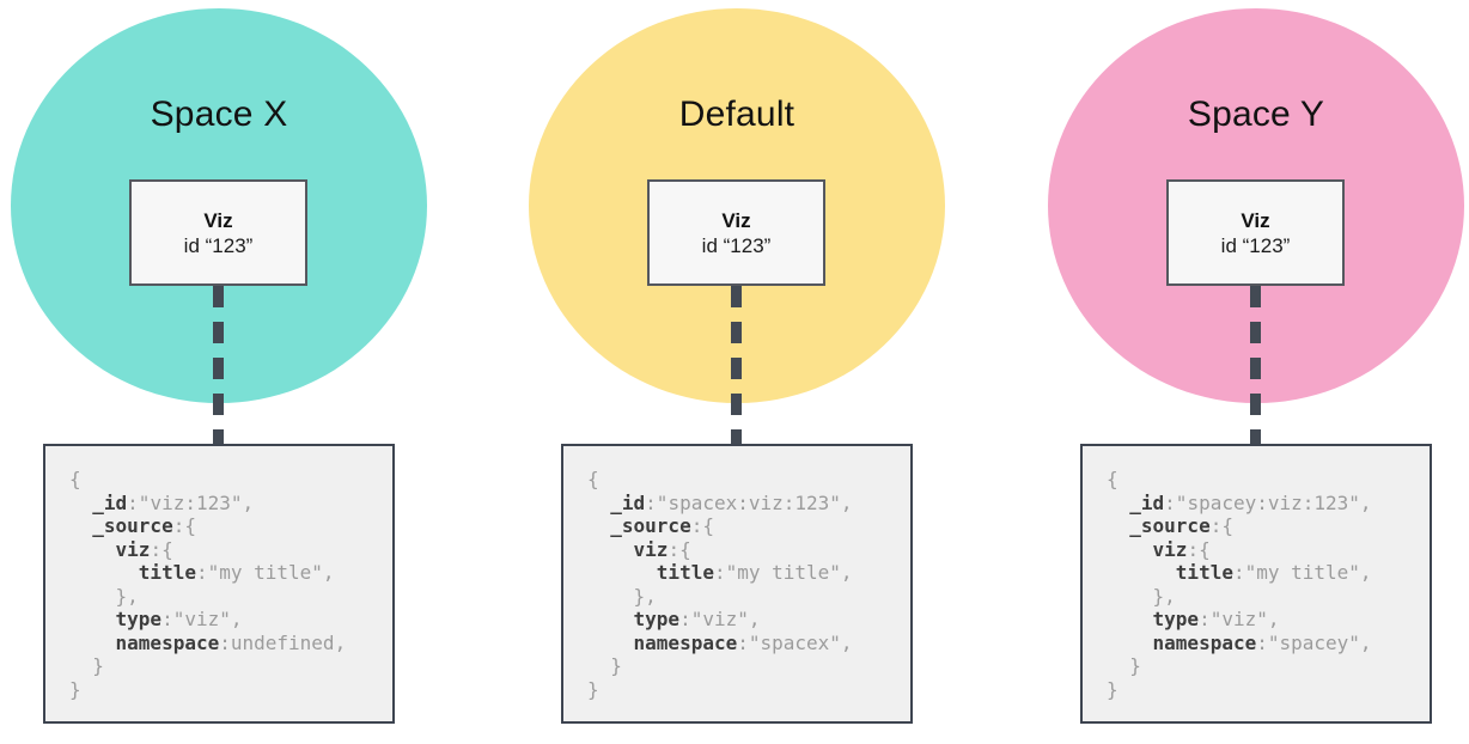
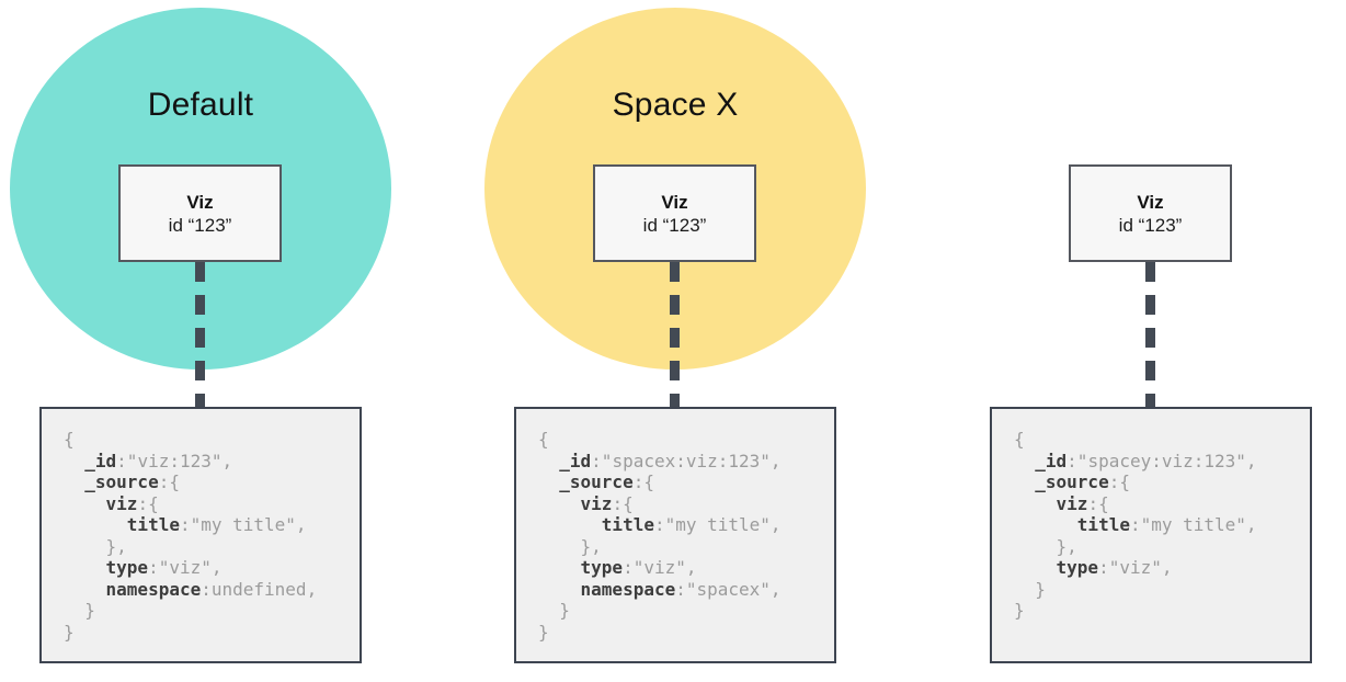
- Space X
+ Default
  Viz
  id “123”
  {
  _id:"viz:123",
  _source:{
  viz:{
  title:"my title",
  },
  type:"viz",
  namespace:undefined,
  }
  }
- Default
+ Space X
  Viz
  id “123”
  {
  _id:"spacex:viz:123",
  _source:{
  viz:{
  title:"my title",
  },
  type:"viz",
  namespace:"spacex",
  }
  }
- Space Y
  Viz
  id “123”
  {
  _id:"spacey:viz:123",
  _source:{
  viz:{
  title:"my title",
  },
  type:"viz",
- namespace:"spacey",
  }
  }
